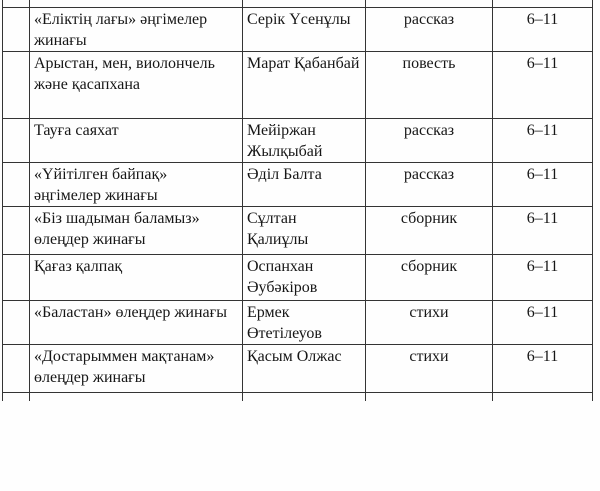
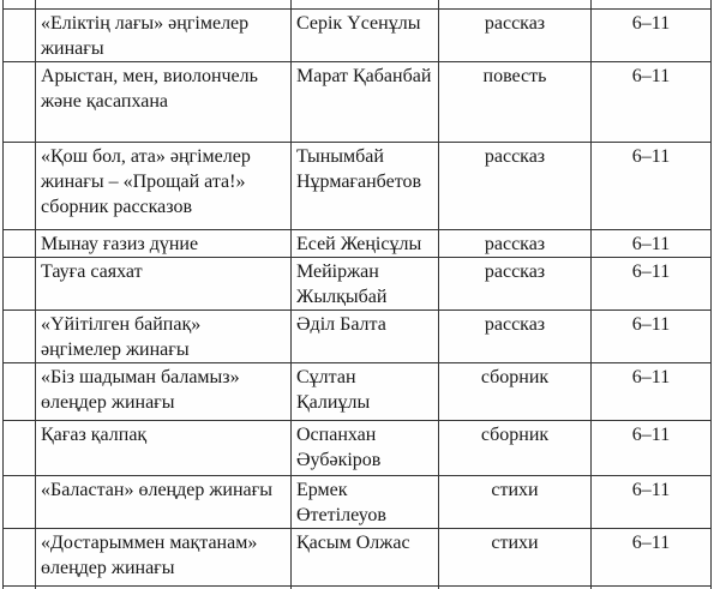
  	«Еліктің лағы» әңгімелер жинағы	Серік Үсенұлы	рассказ	6–11
  	Арыстан, мен, виолончель және қасапхана	Марат Қабанбай	повесть	6–11
+ 	«Қош бол, ата» әңгімелер жинағы – «Прощай ата!» сборник рассказов	Тынымбай Нұрмағанбетов	рассказ	6–11
+ 	Мынау ғазиз дүние	Есей Жеңісұлы	рассказ	6–11
  	Тауға саяхат	Мейіржан Жылқыбай	рассказ	6–11
  	«Үйітілген байпақ» әңгімелер жинағы	Әділ Балта	рассказ	6–11
  	«Біз шадыман баламыз» өлеңдер жинағы	Сұлтан Қалиұлы	сборник	6–11
  	Қағаз қалпақ	Оспанхан Әубәкіров	сборник	6–11
  	«Баластан» өлеңдер жинағы	Ермек Өтетілеуов	стихи	6–11
  	«Достарыммен мақтанам» өлеңдер жинағы	Қасым Олжас	стихи	6–11
